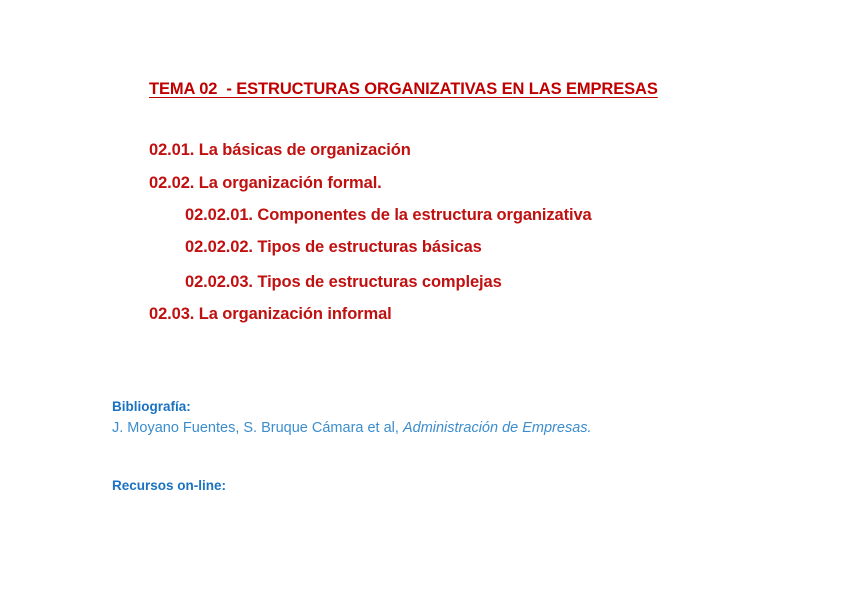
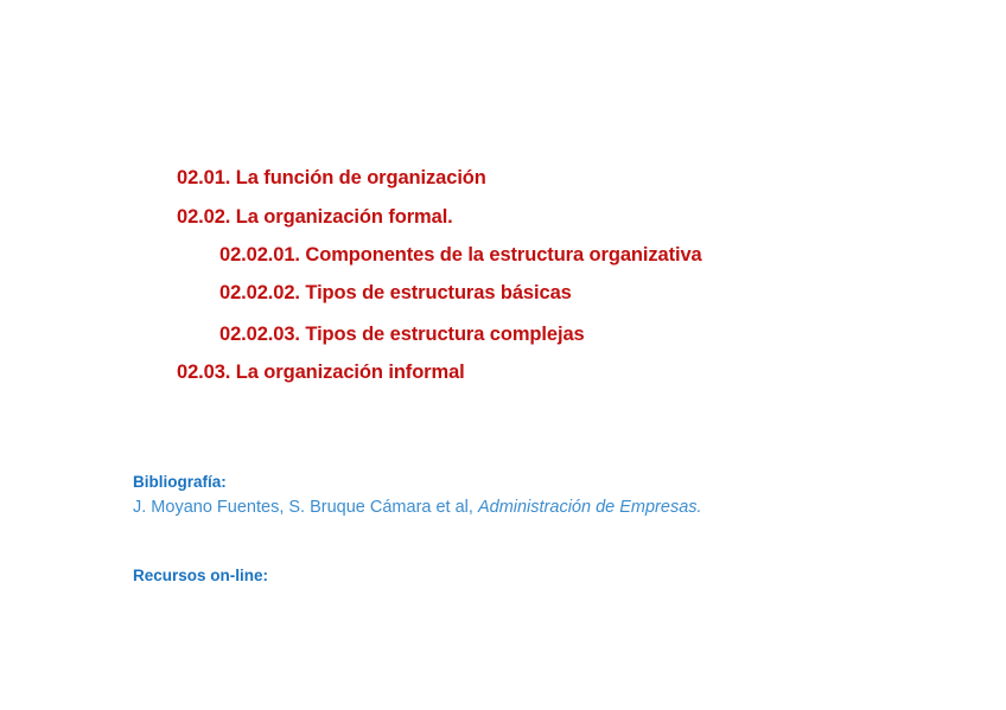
- TEMA 02 - ESTRUCTURAS ORGANIZATIVAS EN LAS EMPRESAS
- 02.01. La básicas de organización
+ 02.01. La función de organización
  02.02. La organización formal.
  02.02.01. Componentes de la estructura organizativa
  02.02.02. Tipos de estructuras básicas
- 02.02.03. Tipos de estructuras complejas
+ 02.02.03. Tipos de estructura complejas
  02.03. La organización informal
  Bibliografía:
  J. Moyano Fuentes, S. Bruque Cámara et al, Administración de Empresas.
  Recursos on-line:
